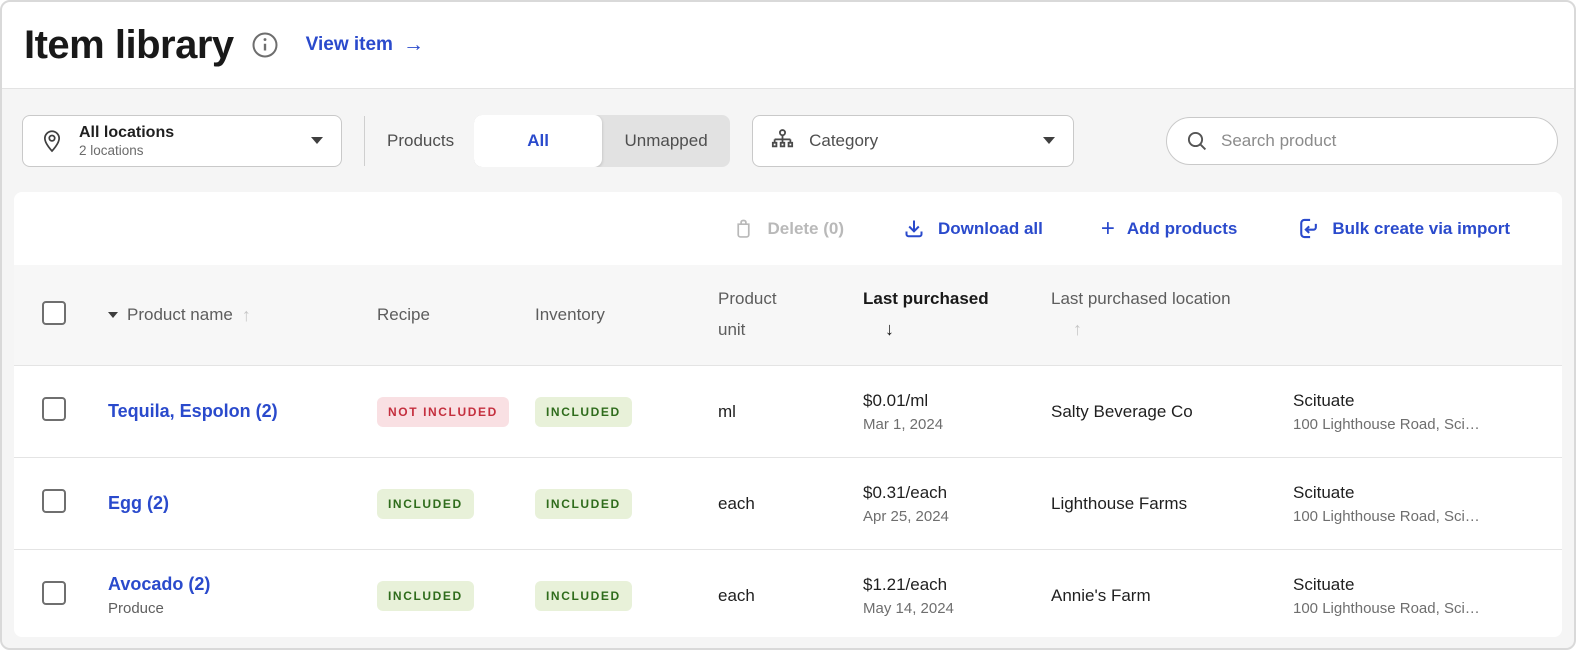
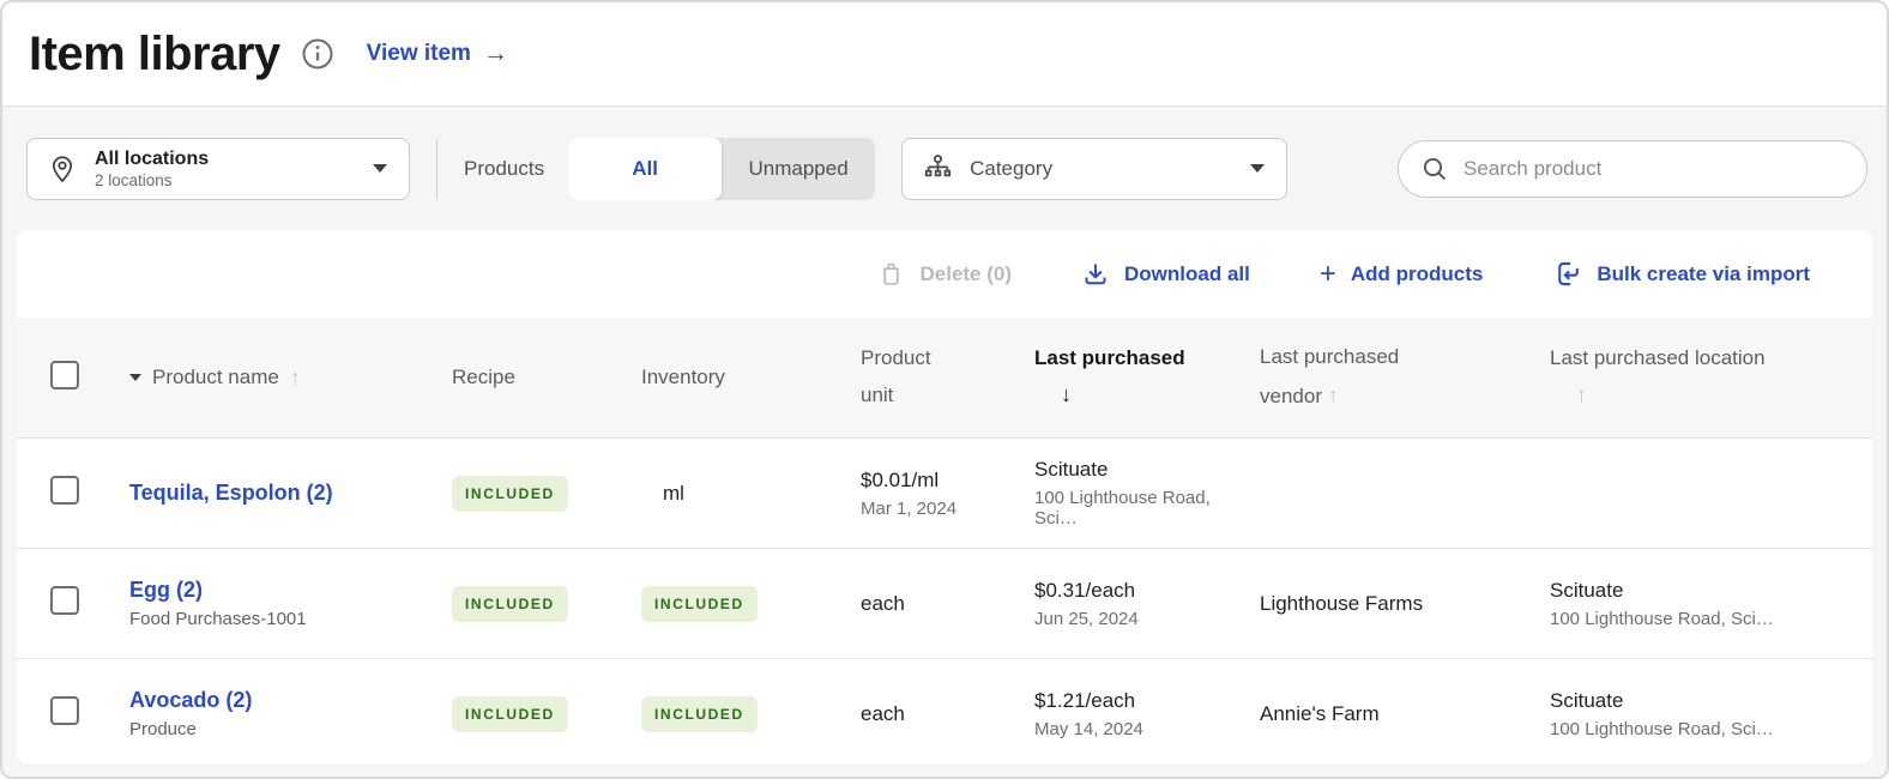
  Item library
  View item
  →
  All locations
  2 locations
  Products
  All
  Unmapped
  Category
  Search product
  Delete (0)
  Download all
  +
  Add products
  Bulk create via import
  Product name
  ↑
  Recipe
  Inventory
  Product unit
  Last purchased
  ↓
+ Last purchased vendor ↑
  Last purchased location
  ↑
  Tequila, Espolon (2)
- NOT INCLUDED
  INCLUDED
  ml
  $0.01/ml
  Mar 1, 2024
- Salty Beverage Co
  Scituate
  100 Lighthouse Road, Sci…
  Egg (2)
+ Food Purchases-1001
  INCLUDED
  INCLUDED
  each
  $0.31/each
- Apr 25, 2024
+ Jun 25, 2024
  Lighthouse Farms
  Scituate
  100 Lighthouse Road, Sci…
  Avocado (2)
  Produce
  INCLUDED
  INCLUDED
  each
  $1.21/each
  May 14, 2024
  Annie's Farm
  Scituate
  100 Lighthouse Road, Sci…
